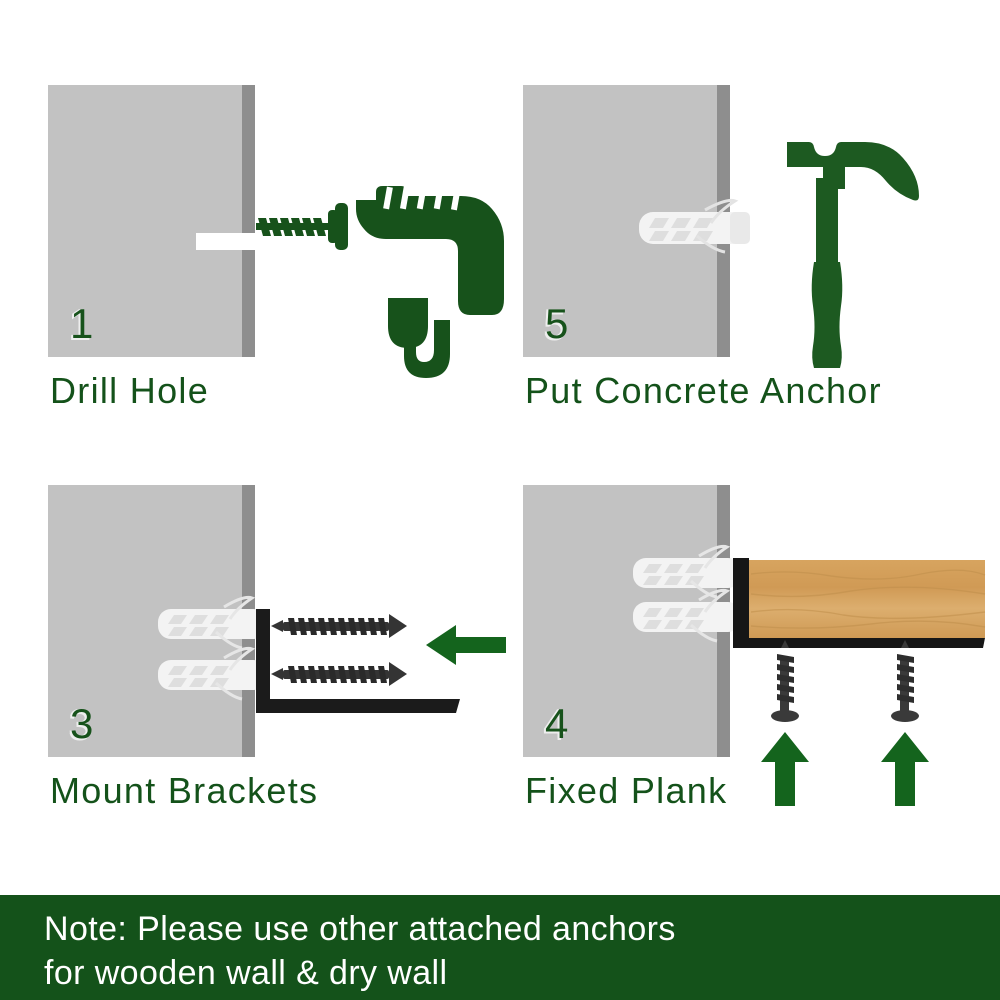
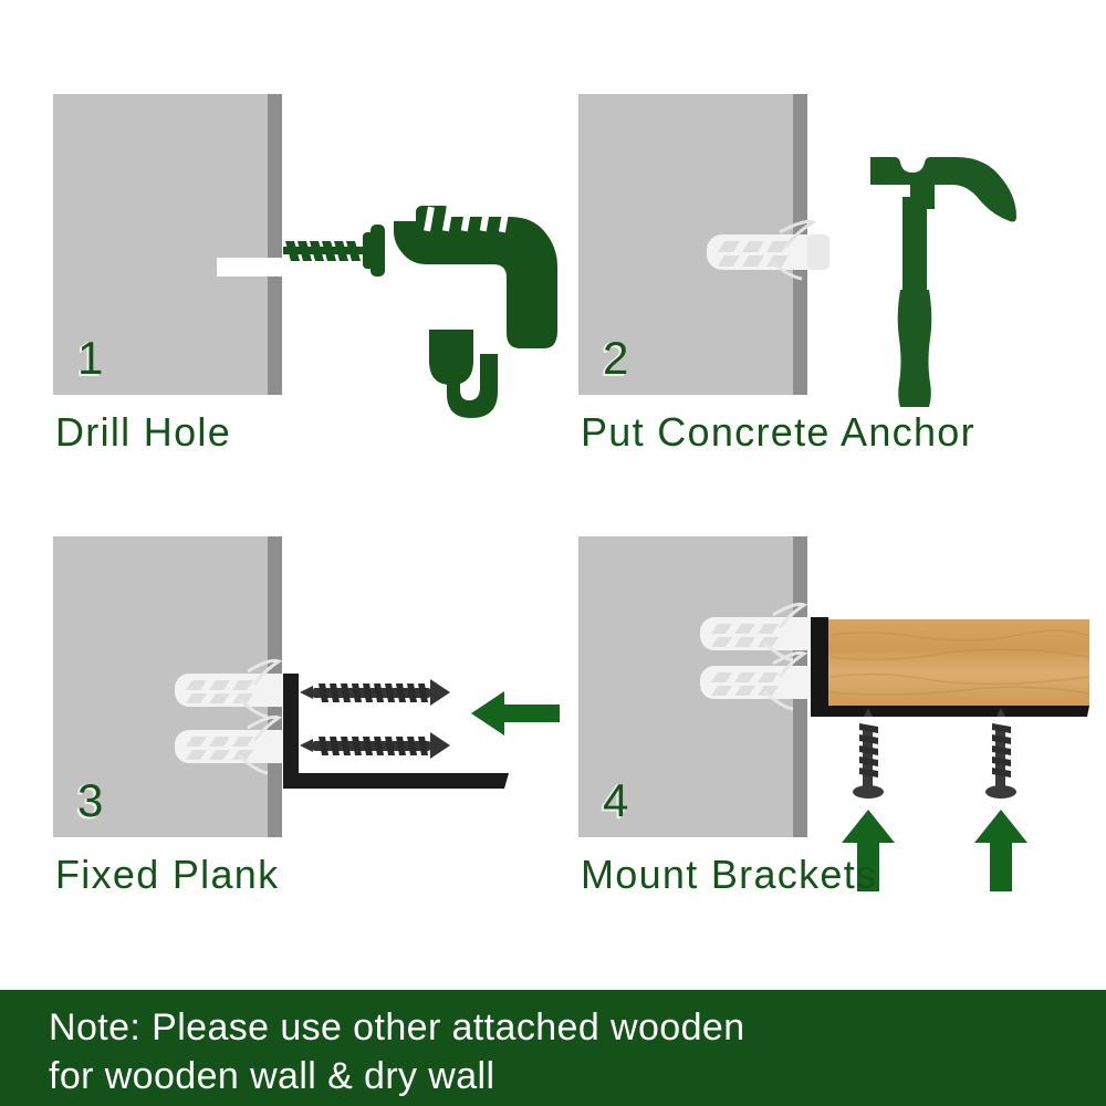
  1
  Drill Hole
- 5
+ 2
  Put Concrete Anchor
  3
- Mount Brackets
+ Fixed Plank
  4
- Fixed Plank
+ Mount Brackets
- Note: Please use other attached anchors
+ Note: Please use other attached wooden
  for wooden wall & dry wall
